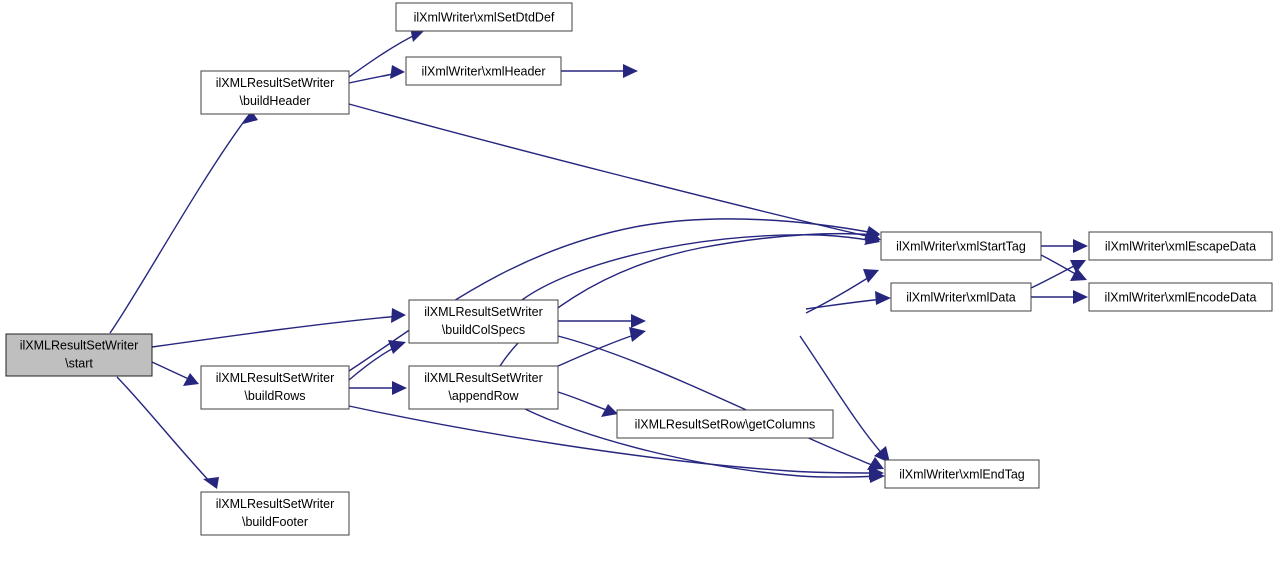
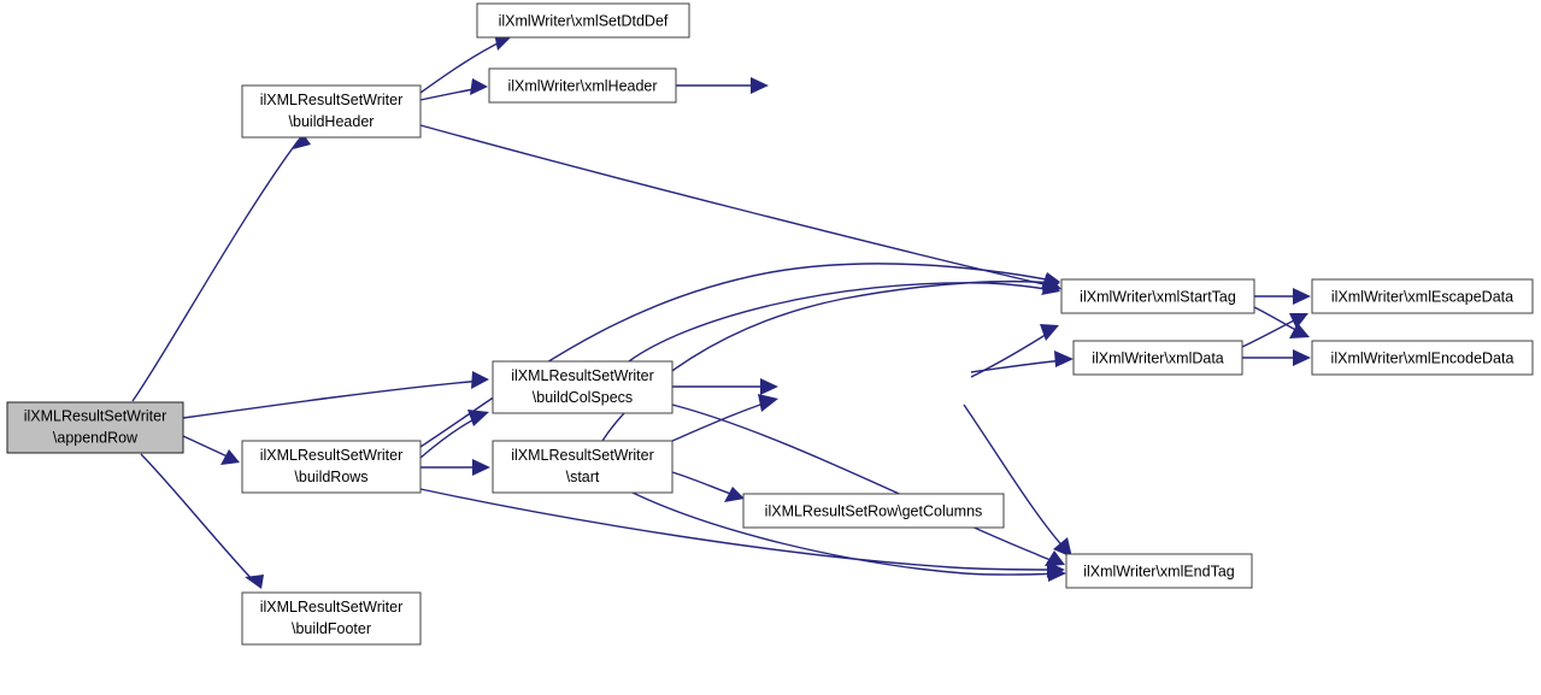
  ilXMLResultSetWriter
- \start
+ \appendRow
  ilXMLResultSetWriter
  \buildHeader
  ilXMLResultSetWriter
  \buildColSpecs
  ilXMLResultSetWriter
  \buildRows
  ilXMLResultSetWriter
- \appendRow
+ \start
  ilXMLResultSetWriter
  \buildFooter
  ilXmlWriter\xmlSetDtdDef
  ilXmlWriter\xmlHeader
  ilXmlWriter\xmlStartTag
  ilXmlWriter\xmlData
  ilXmlWriter\xmlEscapeData
  ilXmlWriter\xmlEncodeData
  ilXMLResultSetRow\getColumns
  ilXmlWriter\xmlEndTag
